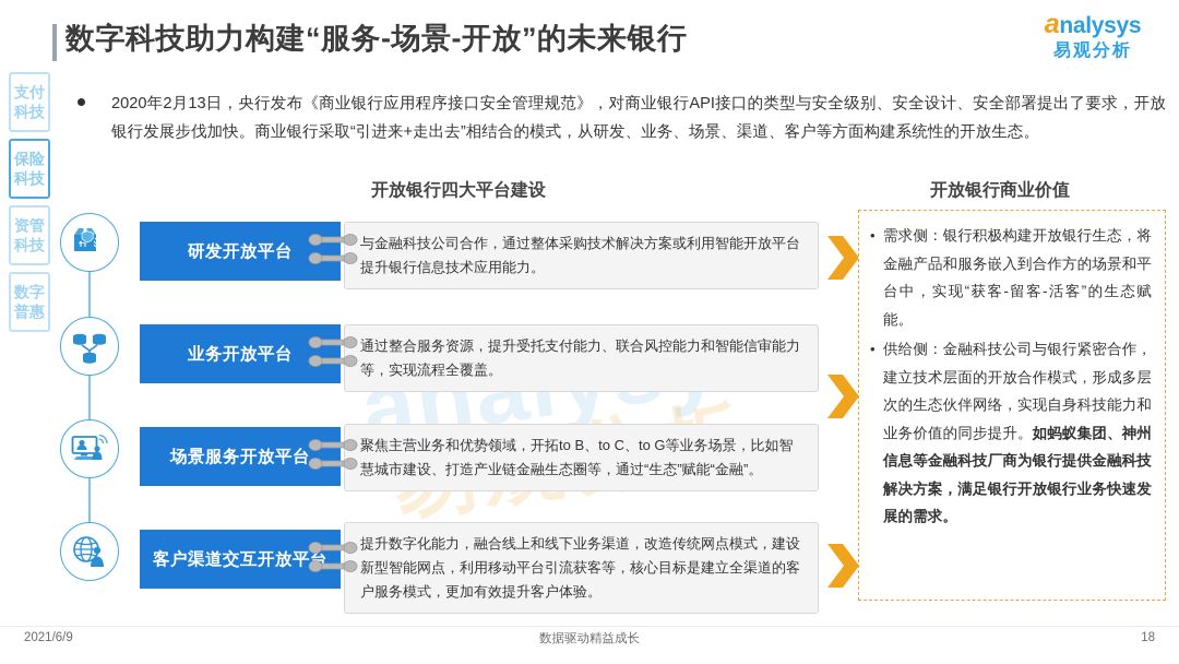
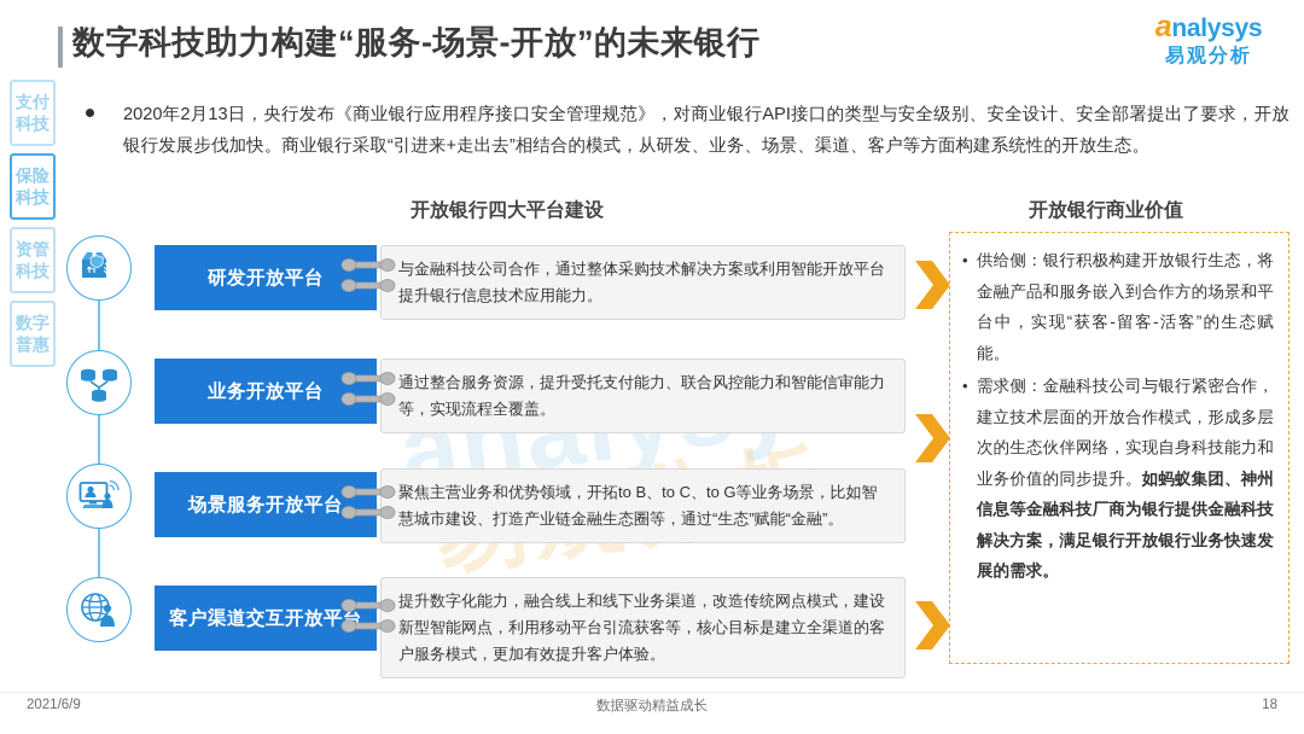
  数字科技助力构建“服务-场景-开放”的未来银行
  analysys
  易观分析
  支付科技
  保险科技
  资管科技
  数字普惠
  2020年2月13日，央行发布《商业银行应用程序接口安全管理规范》，对商业银行API接口的类型与安全级别、安全设计、安全部署提出了要求，开放银行发展步伐加快。商业银行采取“引进来+走出去”相结合的模式，从研发、业务、场景、渠道、客户等方面构建系统性的开放生态。
  开放银行四大平台建设
  开放银行商业价值
  研发开放平台
  与金融科技公司合作，通过整体采购技术解决方案或利用智能开放平台提升银行信息技术应用能力。
  业务开放平台
  通过整合服务资源，提升受托支付能力、联合风控能力和智能信审能力等，实现流程全覆盖。
  场景服务开放平台
  聚焦主营业务和优势领域，开拓to B、to C、to G等业务场景，比如智慧城市建设、打造产业链金融生态圈等，通过“生态”赋能“金融”。
  客户渠道交互开放平台
  提升数字化能力，融合线上和线下业务渠道，改造传统网点模式，建设新型智能网点，利用移动平台引流获客等，核心目标是建立全渠道的客户服务模式，更加有效提升客户体验。
  •
- 需求侧：银行积极构建开放银行生态，将金融产品和服务嵌入到合作方的场景和平台中，实现“获客-留客-活客”的生态赋能。
+ 供给侧：银行积极构建开放银行生态，将金融产品和服务嵌入到合作方的场景和平台中，实现“获客-留客-活客”的生态赋能。
  •
- 供给侧：金融科技公司与银行紧密合作，建立技术层面的开放合作模式，形成多层次的生态伙伴网络，实现自身科技能力和业务价值的同步提升。如蚂蚁集团、神州信息等金融科技厂商为银行提供金融科技解决方案，满足银行开放银行业务快速发展的需求。
+ 需求侧：金融科技公司与银行紧密合作，建立技术层面的开放合作模式，形成多层次的生态伙伴网络，实现自身科技能力和业务价值的同步提升。如蚂蚁集团、神州信息等金融科技厂商为银行提供金融科技解决方案，满足银行开放银行业务快速发展的需求。
  2021/6/9
  数据驱动精益成长
  18
